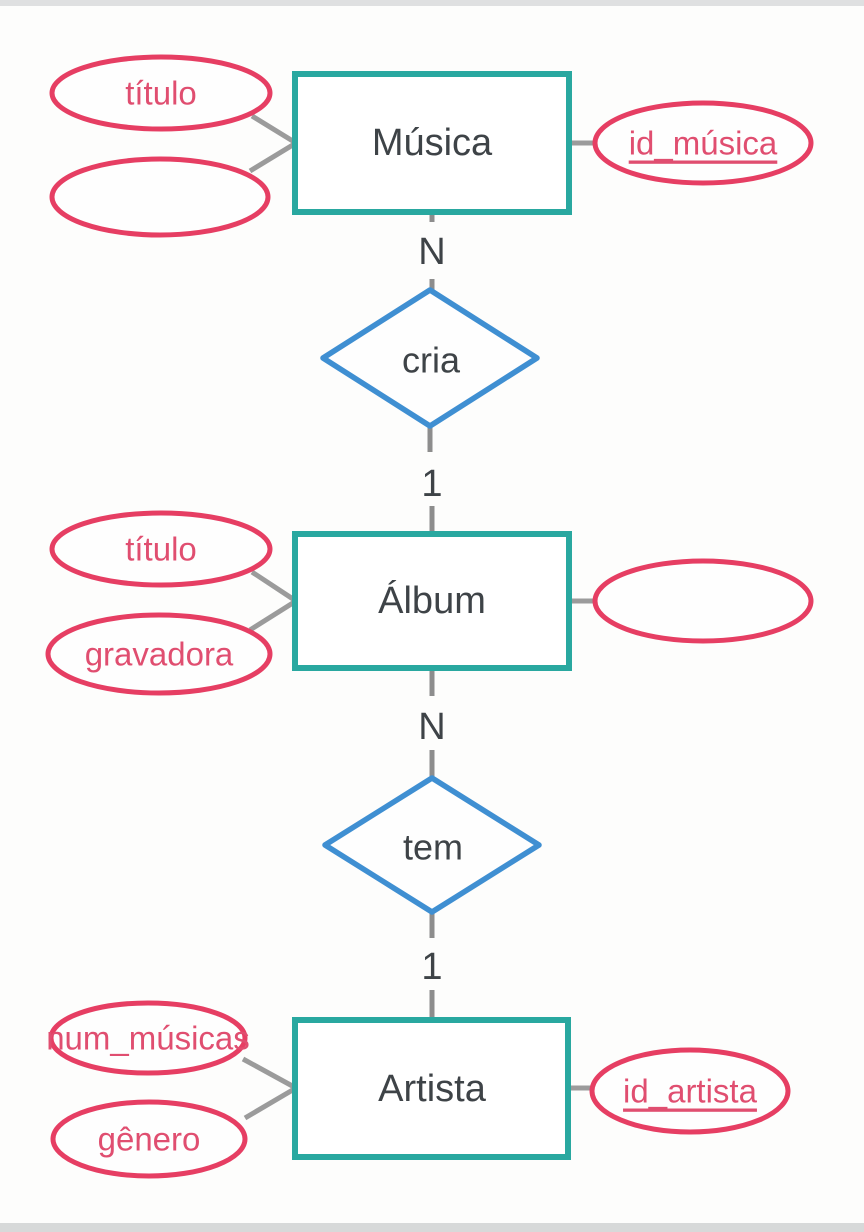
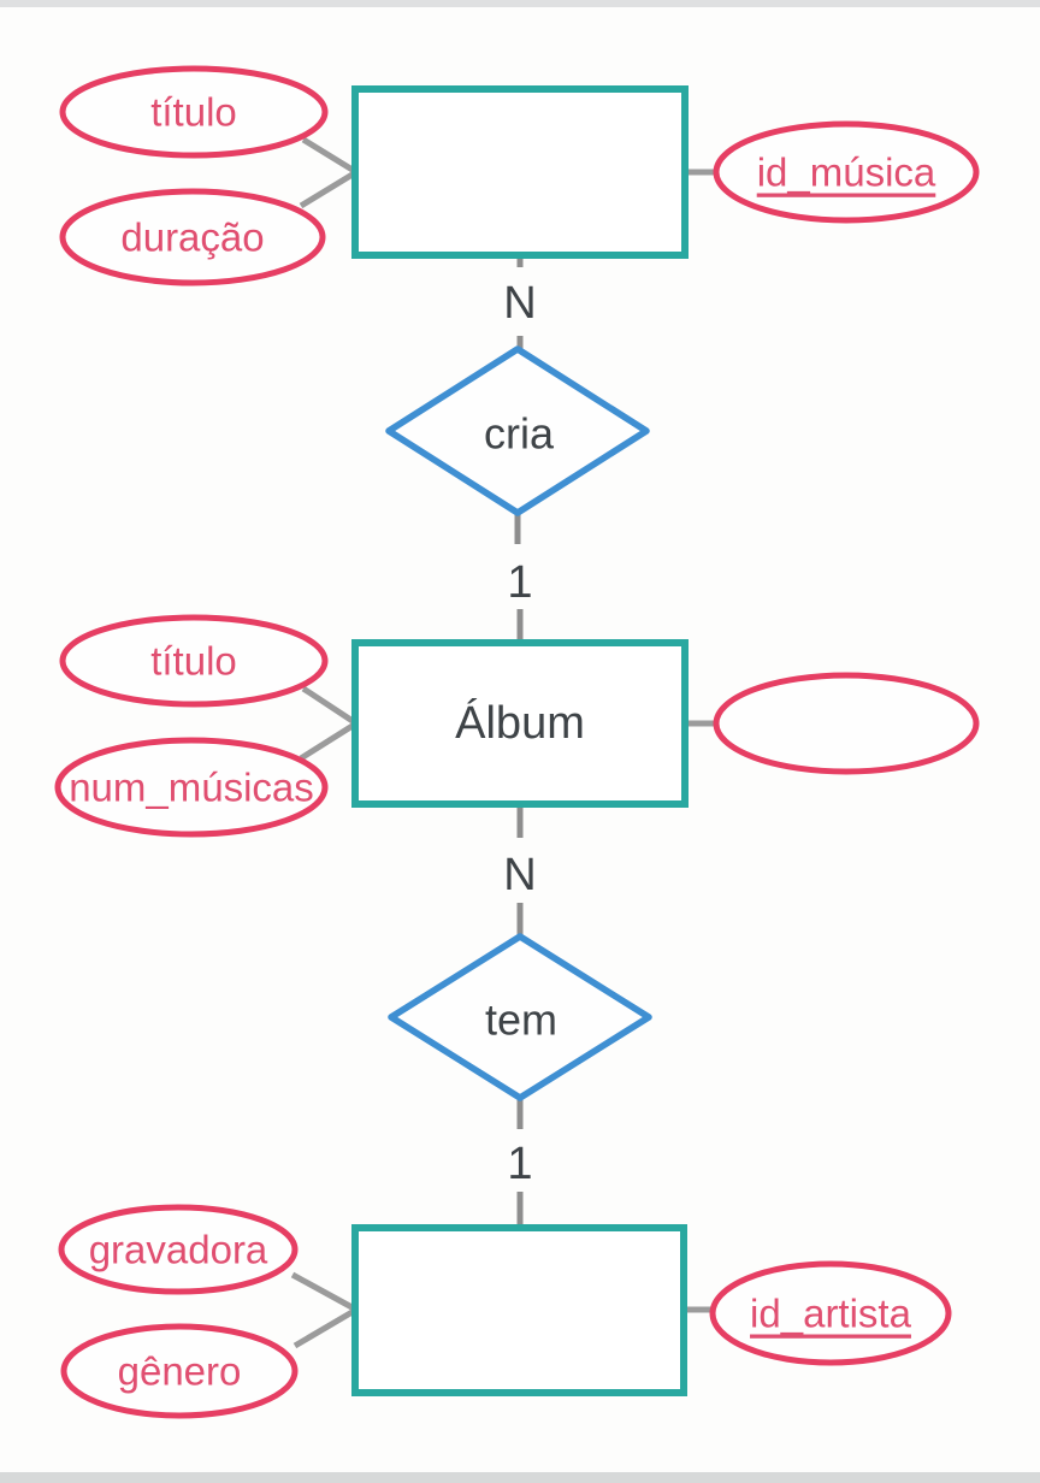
- Música
  título
+ duração
  id_música
  N
  cria
  1
  Álbum
  título
- gravadora
+ num_músicas
  N
  tem
  1
- Artista
- num_músicas
+ gravadora
  gênero
  id_artista
